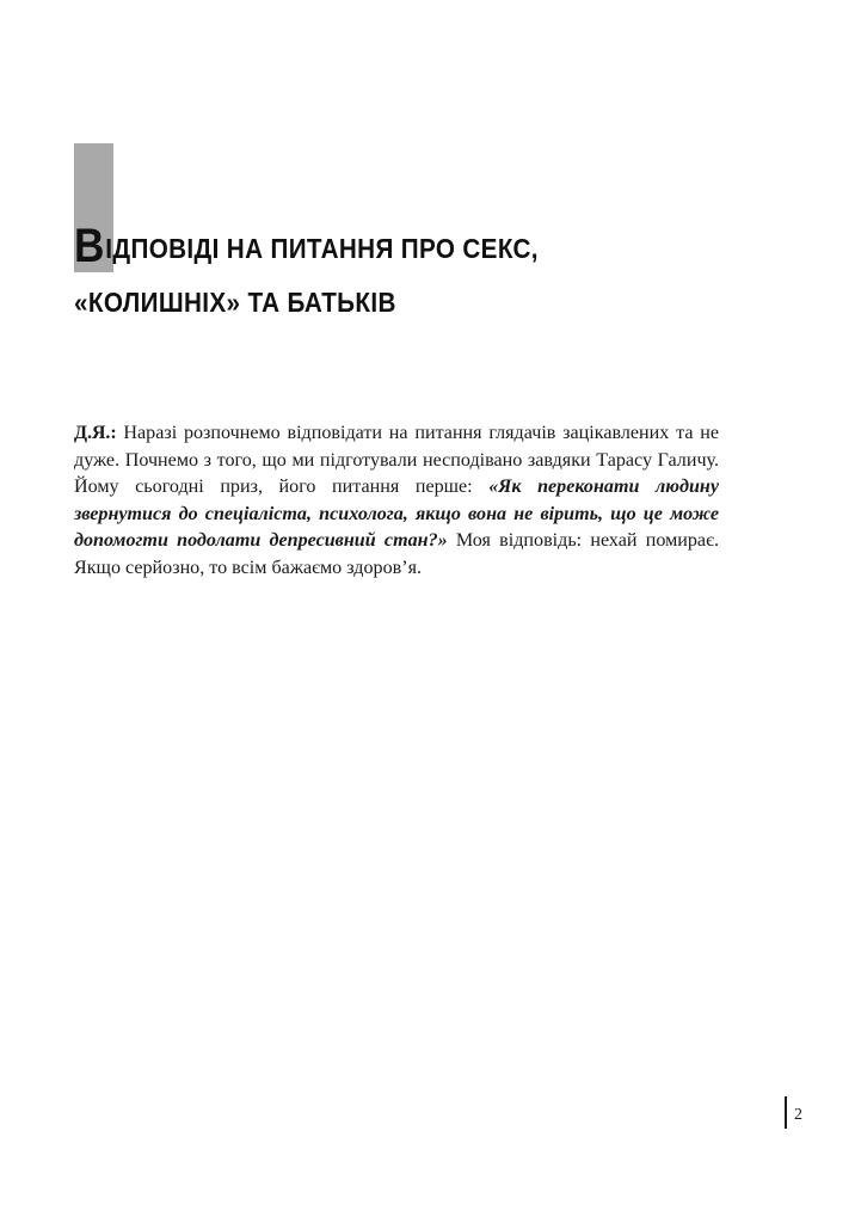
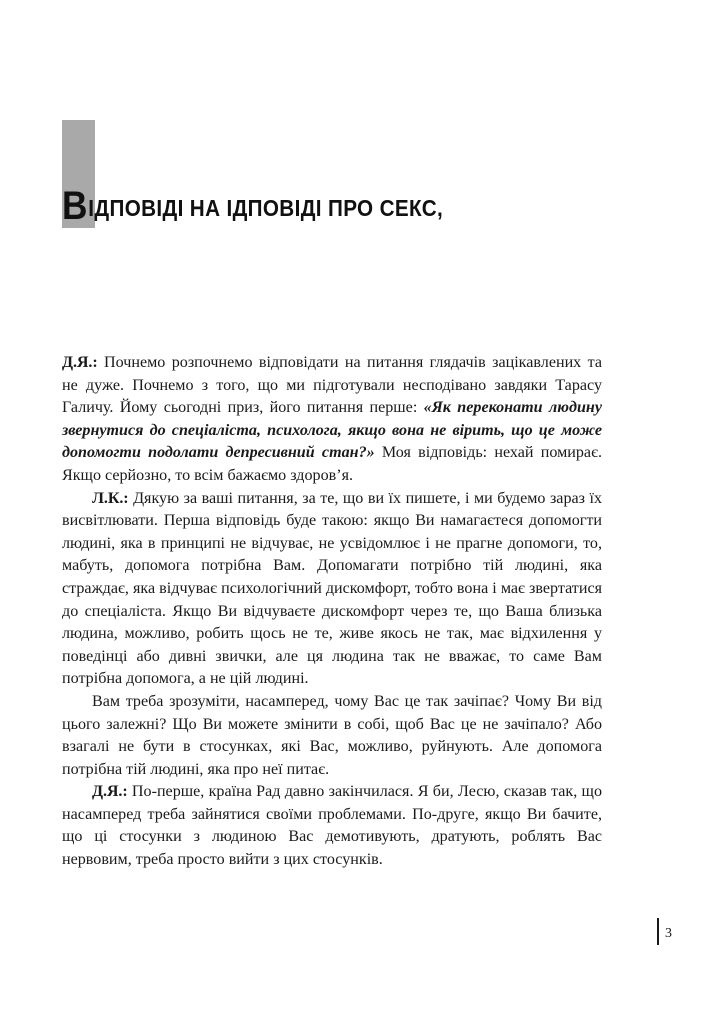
- ВІДПОВІДІ НА ПИТАННЯ ПРО СЕКС,
+ ВІДПОВІДІ НА ІДПОВІДІ ПРО СЕКС,
- «КОЛИШНІХ» ТА БАТЬКІВ
- Д.Я.: Наразі розпочнемо відповідати на питання глядачів зацікавлених та не дуже. Почнемо з того, що ми підготували несподівано завдяки Тарасу Галичу. Йому сьогодні приз, його питання перше: «Як переконати людину звернутися до спеціаліста, психолога, якщо вона не вірить, що це може допомогти подолати депресивний стан?» Моя відповідь: нехай помирає. Якщо серйозно, то всім бажаємо здоров’я.
+ Д.Я.: Почнемо розпочнемо відповідати на питання глядачів зацікавлених та не дуже. Почнемо з того, що ми підготували несподівано завдяки Тарасу Галичу. Йому сьогодні приз, його питання перше: «Як переконати людину звернутися до спеціаліста, психолога, якщо вона не вірить, що це може допомогти подолати депресивний стан?» Моя відповідь: нехай помирає. Якщо серйозно, то всім бажаємо здоров’я.
+ Л.К.: Дякую за ваші питання, за те, що ви їх пишете, і ми будемо зараз їх висвітлювати. Перша відповідь буде такою: якщо Ви намагаєтеся допомогти людині, яка в принципі не відчуває, не усвідомлює і не прагне допомоги, то, мабуть, допомога потрібна Вам. Допомагати потрібно тій людині, яка страждає, яка відчуває психологічний дискомфорт, тобто вона і має звертатися до спеціаліста. Якщо Ви відчуваєте дискомфорт через те, що Ваша близька людина, можливо, робить щось не те, живе якось не так, має відхилення у поведінці або дивні звички, але ця людина так не вважає, то саме Вам потрібна допомога, а не цій людині.
+ Вам треба зрозуміти, насамперед, чому Вас це так зачіпає? Чому Ви від цього залежні? Що Ви можете змінити в собі, щоб Вас це не зачіпало? Або взагалі не бути в стосунках, які Вас, можливо, руйнують. Але допомога потрібна тій людині, яка про неї питає.
+ Д.Я.: По-перше, країна Рад давно закінчилася. Я би, Лесю, сказав так, що насамперед треба зайнятися своїми проблемами. По-друге, якщо Ви бачите, що ці стосунки з людиною Вас демотивують, дратують, роблять Вас нервовим, треба просто вийти з цих стосунків.
- 2
+ 3
